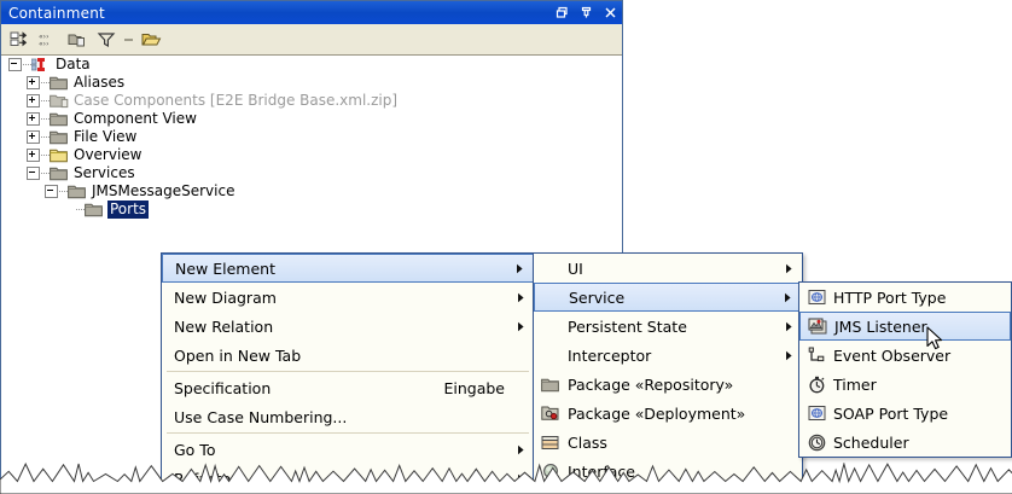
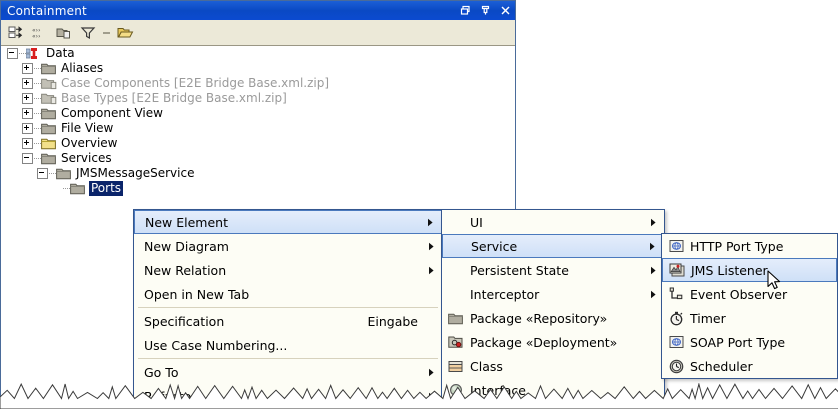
  Containment
  Data
  Aliases
  Case Components [E2E Bridge Base.xml.zip]
+ Base Types [E2E Bridge Base.xml.zip]
  Component View
  File View
  Overview
  Services
  JMSMessageService
  Ports
  New Element
  New Diagram
  New Relation
  Open in New Tab
  Specification
  Eingabe
  Use Case Numbering...
  Go To
  UI
  Service
  Persistent State
  Interceptor
  Package «Repository»
  Package «Deployment»
  Class
  Intrface
  HTTP Port Type
  JMS Listener
  Event Observer
  Timer
  SOAP Port Type
  Scheduler
